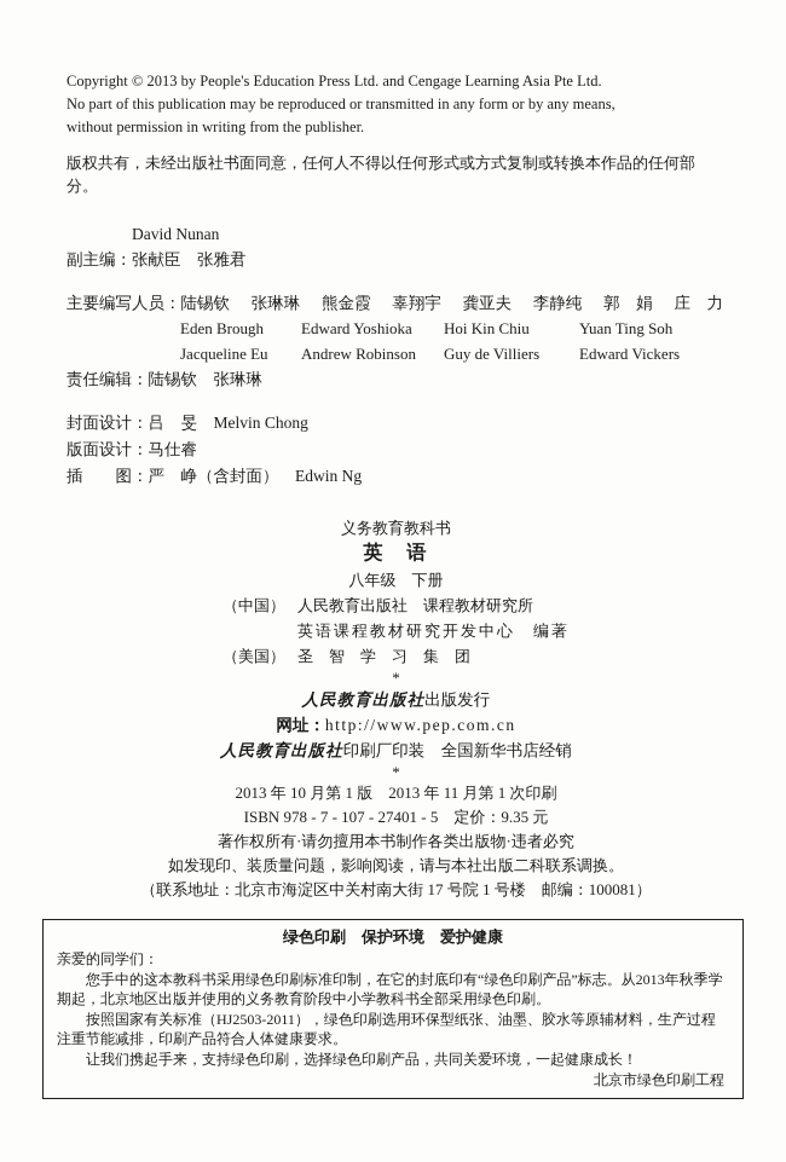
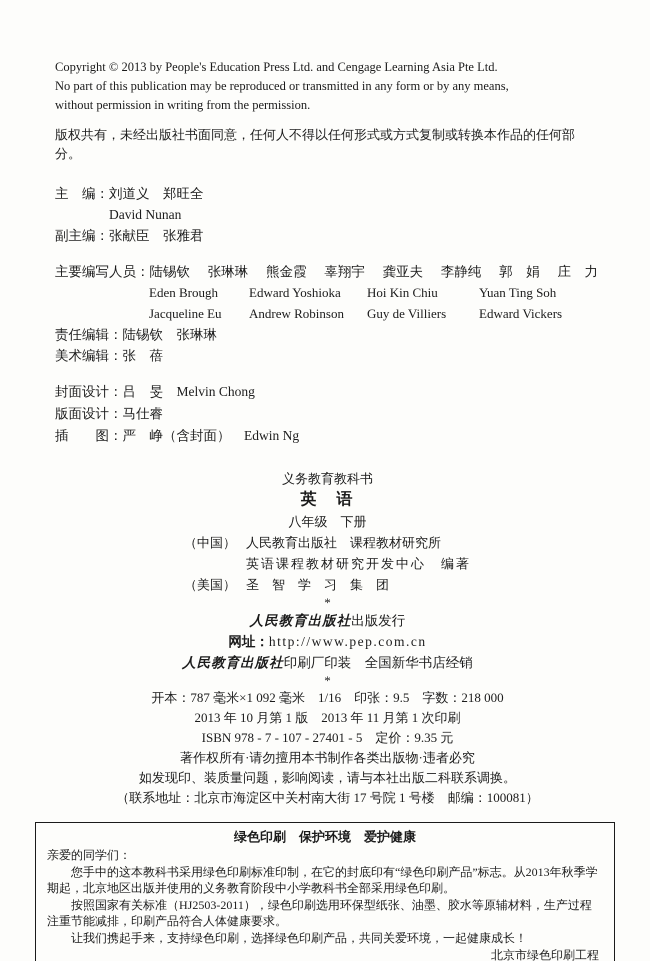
  Copyright © 2013 by People's Education Press Ltd. and Cengage Learning Asia Pte Ltd.
  No part of this publication may be reproduced or transmitted in any form or by any means,
- without permission in writing from the publisher.
+ without permission in writing from the permission.
  版权共有，未经出版社书面同意，任何人不得以任何形式或方式复制或转换本作品的任何部分。
+ 主 编：
+ 刘道义 郑旺全
  David Nunan
  副主编：
  张献臣 张雅君
  主要编写人员：
  陆锡钦
  张琳琳
  熊金霞
  辜翔宇
  龚亚夫
  李静纯
  郭 娟
  庄 力
  Eden Brough
  Edward Yoshioka
  Hoi Kin Chiu
  Yuan Ting Soh
  Jacqueline Eu
  Andrew Robinson
  Guy de Villiers
  Edward Vickers
  责任编辑：
  陆锡钦 张琳琳
+ 美术编辑：
+ 张 蓓
  封面设计：
  吕 旻 Melvin Chong
  版面设计：
  马仕睿
  插 图：
  严 峥（含封面） Edwin Ng
  义务教育教科书
  英 语
  八年级 下册
  （中国）
  人民教育出版社 课程教材研究所
  英语课程教材研究开发中心 编著
  （美国）
  圣 智 学 习 集 团
  *
  人民教育出版社出版发行
  网址：http://www.pep.com.cn
  人民教育出版社印刷厂印装 全国新华书店经销
  *
+ 开本：787 毫米×1 092 毫米 1/16 印张：9.5 字数：218 000
  2013 年 10 月第 1 版 2013 年 11 月第 1 次印刷
  ISBN 978 - 7 - 107 - 27401 - 5 定价：9.35 元
  著作权所有·请勿擅用本书制作各类出版物·违者必究
  如发现印、装质量问题，影响阅读，请与本社出版二科联系调换。
  （联系地址：北京市海淀区中关村南大街 17 号院 1 号楼 邮编：100081）
  绿色印刷 保护环境 爱护健康
  亲爱的同学们：
  您手中的这本教科书采用绿色印刷标准印制，在它的封底印有“绿色印刷产品”标志。从2013年秋季学期起，北京地区出版并使用的义务教育阶段中小学教科书全部采用绿色印刷。
  按照国家有关标准（HJ2503-2011），绿色印刷选用环保型纸张、油墨、胶水等原辅材料，生产过程注重节能减排，印刷产品符合人体健康要求。
  让我们携起手来，支持绿色印刷，选择绿色印刷产品，共同关爱环境，一起健康成长！
  北京市绿色印刷工程
